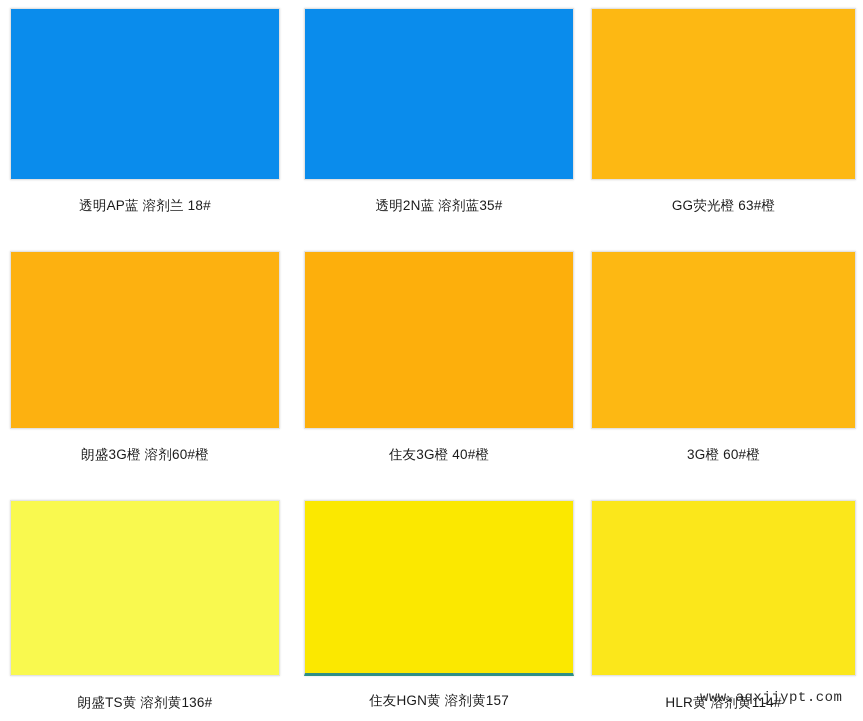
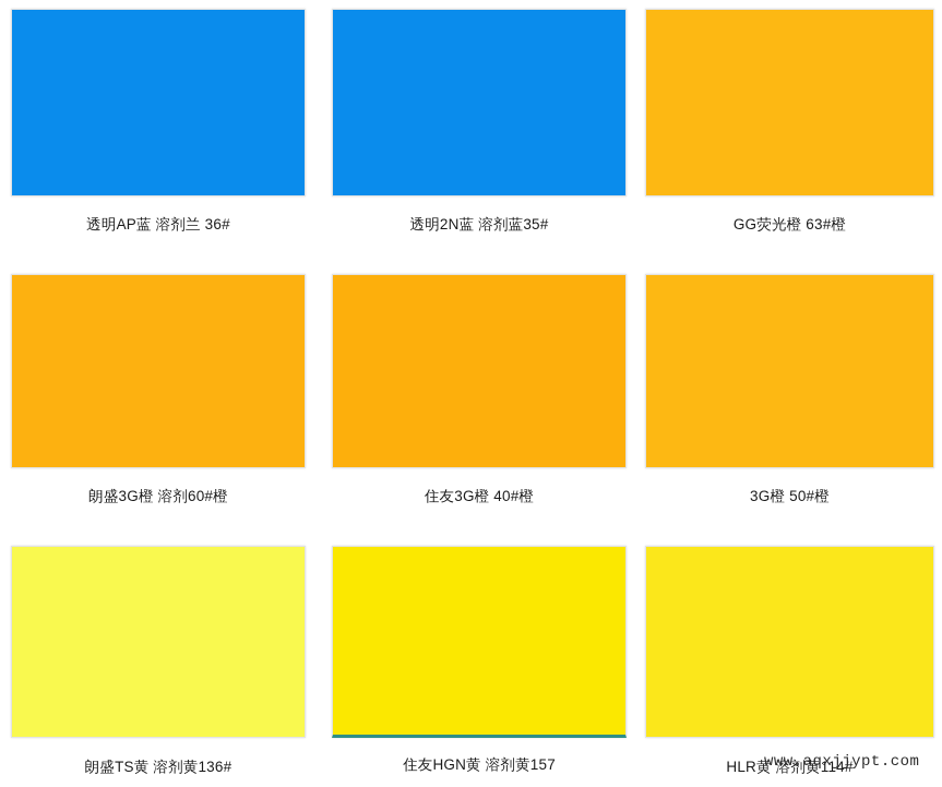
- 透明AP蓝 溶剂兰 18#
+ 透明AP蓝 溶剂兰 36#
  透明2N蓝 溶剂蓝35#
  GG荧光橙 63#橙
  朗盛3G橙 溶剂60#橙
  住友3G橙 40#橙
- 3G橙 60#橙
+ 3G橙 50#橙
  朗盛TS黄 溶剂黄136#
  住友HGN黄 溶剂黄157
  HLR黄 溶剂黄114#
  www.aqxjjypt.com
